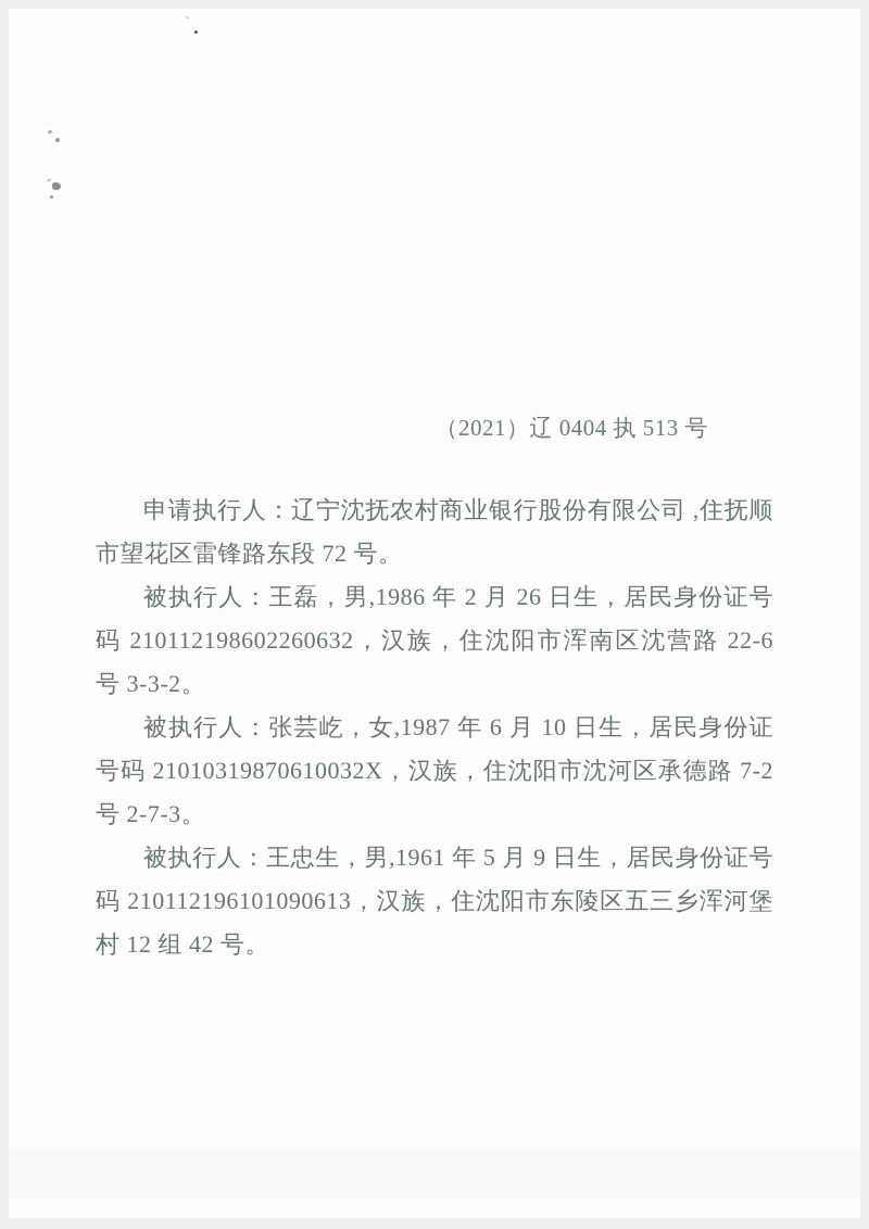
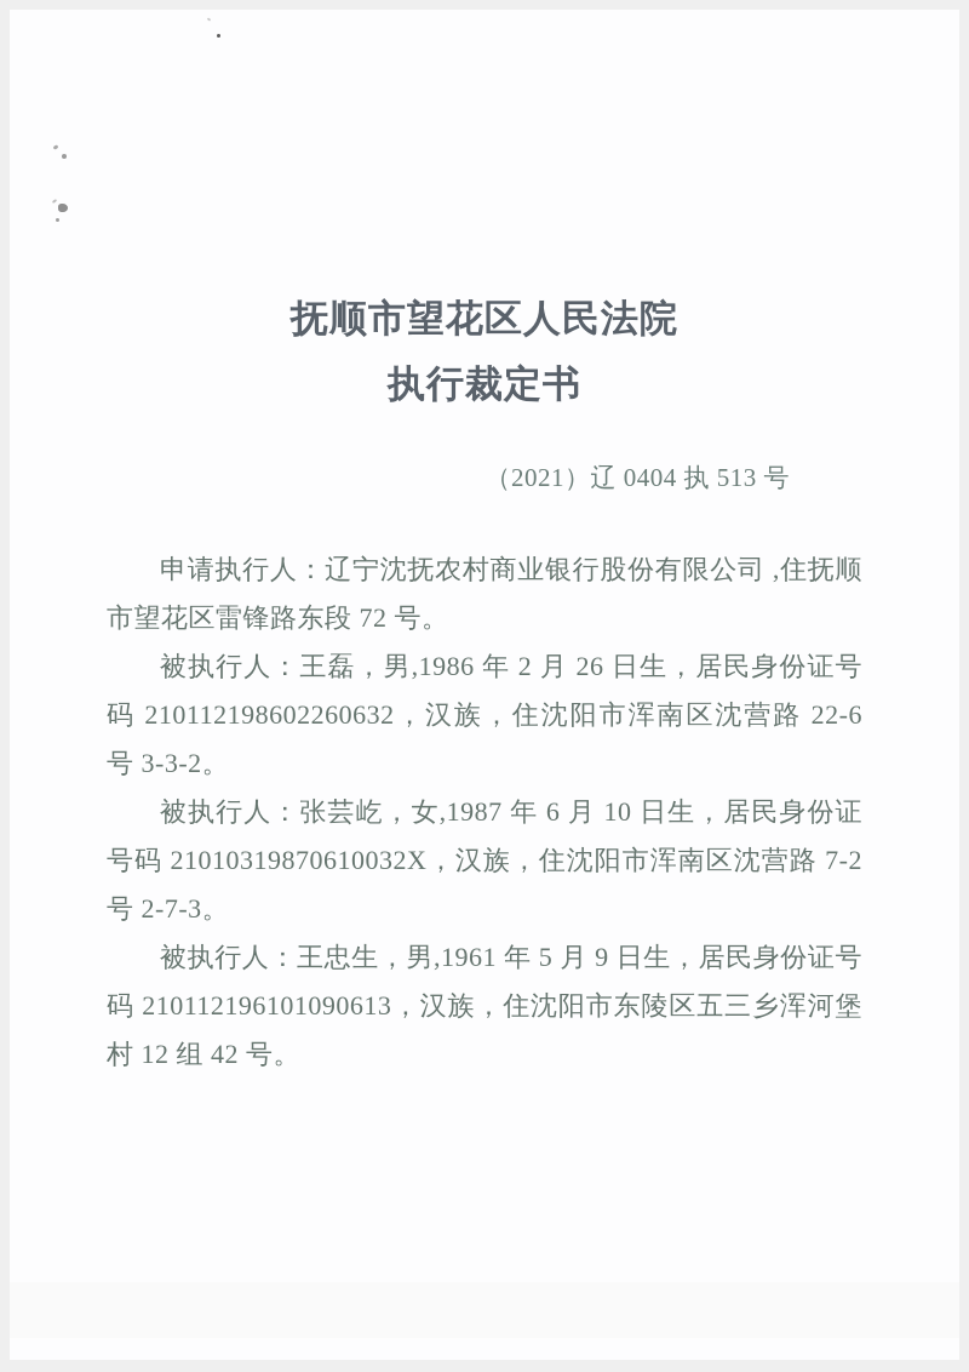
+ 抚顺市望花区人民法院
+ 执行裁定书
  （2021）辽 0404 执 513 号
  申请执行人：辽宁沈抚农村商业银行股份有限公司 ,住抚顺市望花区雷锋路东段 72 号。
  被执行人：王磊，男,1986 年 2 月 26 日生，居民身份证号码 210112198602260632，汉族，住沈阳市浑南区沈营路 22-6 号 3-3-2。
- 被执行人：张芸屹，女,1987 年 6 月 10 日生，居民身份证号码 21010319870610032X，汉族，住沈阳市沈河区承德路 7-2 号 2-7-3。
+ 被执行人：张芸屹，女,1987 年 6 月 10 日生，居民身份证号码 21010319870610032X，汉族，住沈阳市浑南区沈营路 7-2 号 2-7-3。
  被执行人：王忠生，男,1961 年 5 月 9 日生，居民身份证号码 210112196101090613，汉族，住沈阳市东陵区五三乡浑河堡村 12 组 42 号。
